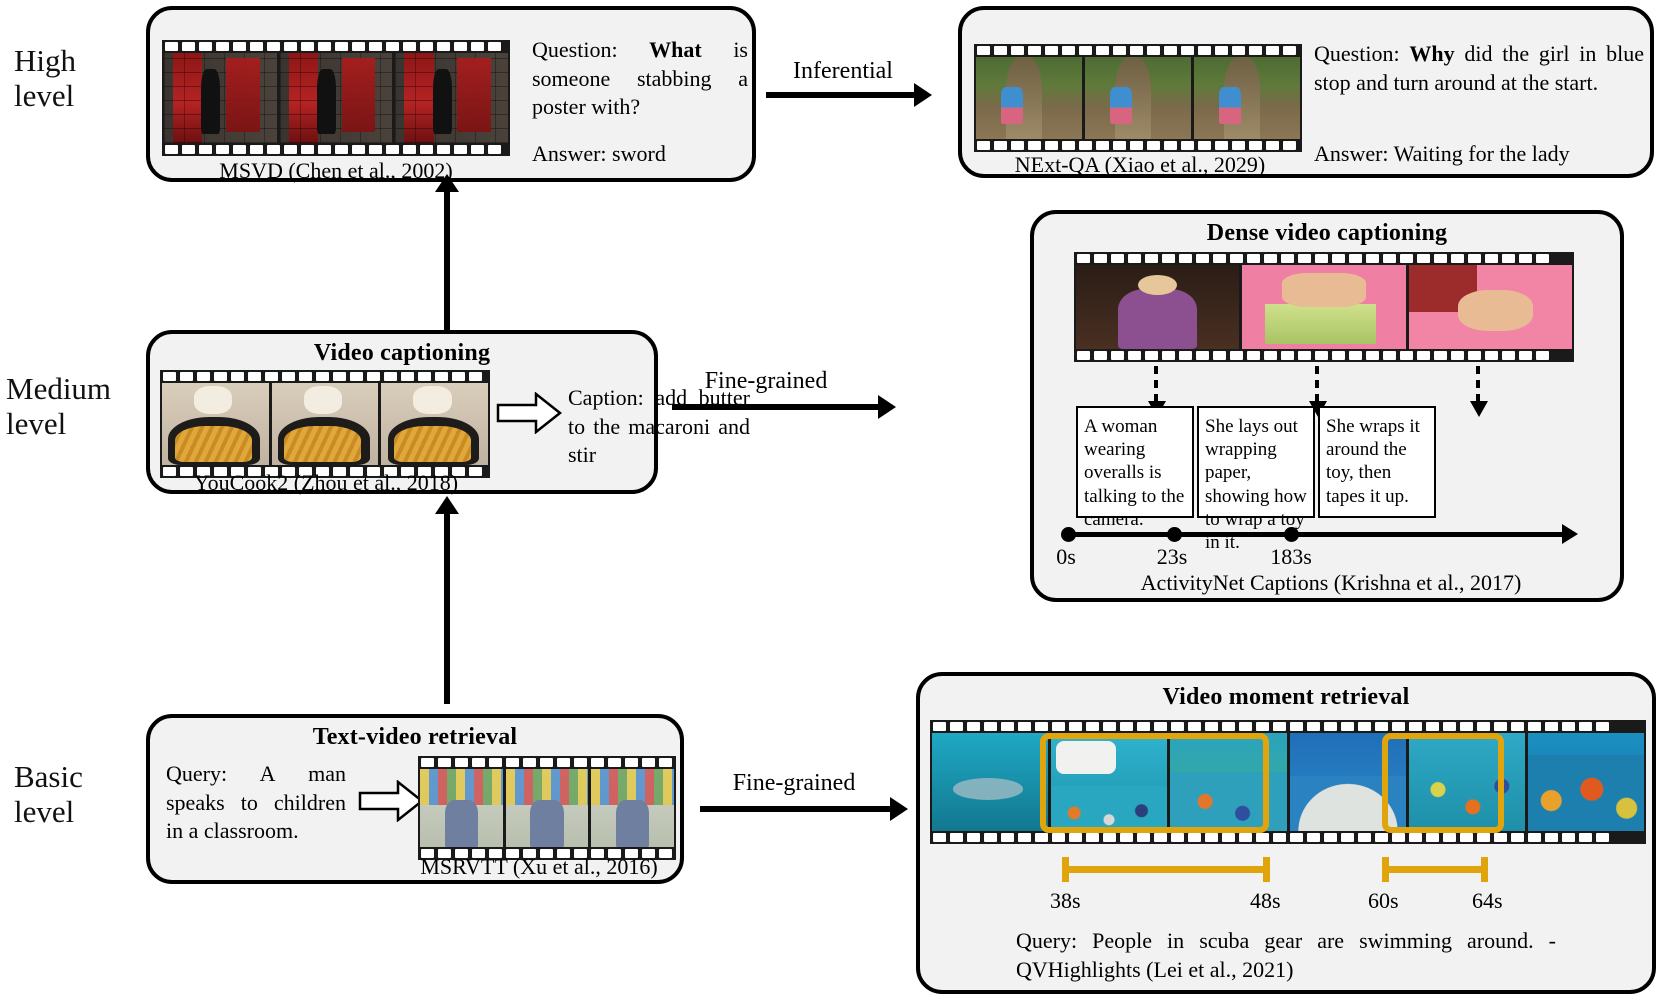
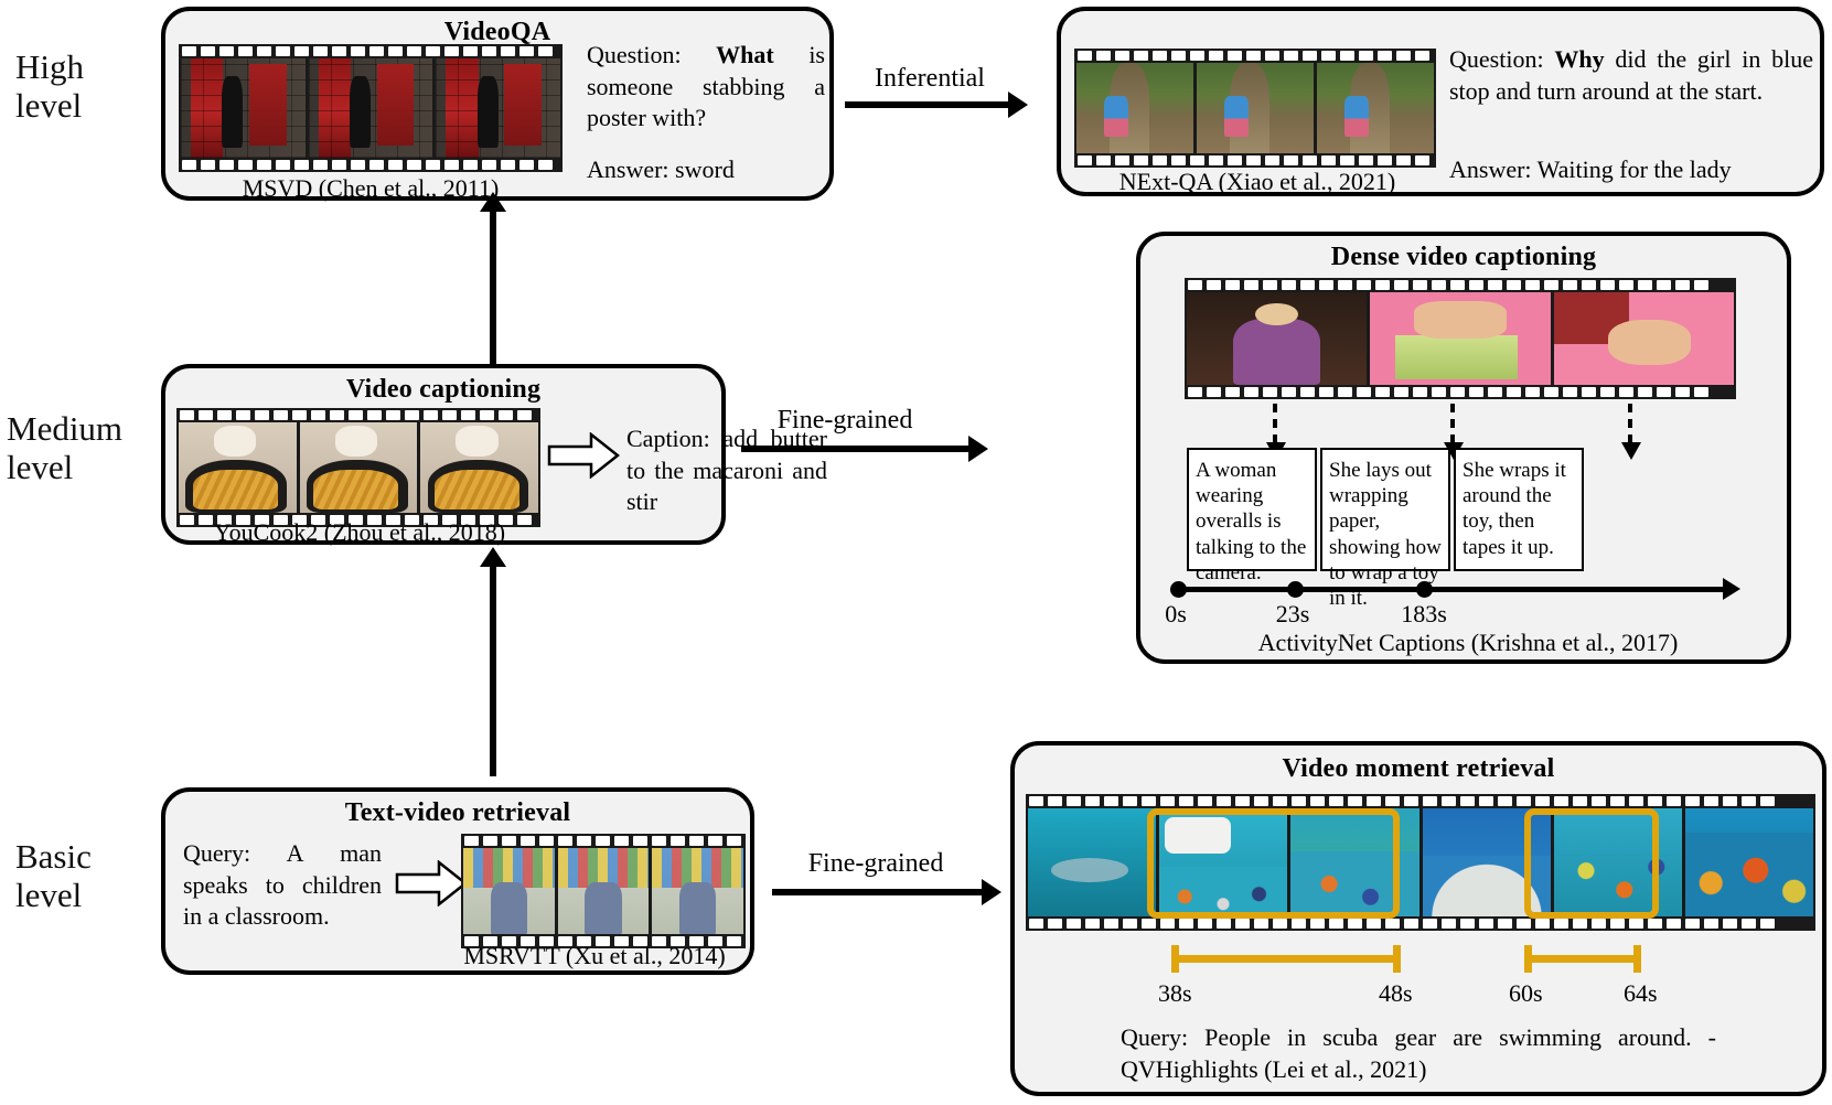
  High
  level
  Medium
  level
  Basic
  level
+ VideoQA
- MSVD (Chen et al., 2002)
+ MSVD (Chen et al., 2011)
  Question: What is someone stabbing a poster with?
  Answer: sword
  Inferential
- NExt-QA (Xiao et al., 2029)
+ NExt-QA (Xiao et al., 2021)
  Question: Why did the girl in blue stop and turn around at the start.
  Answer: Waiting for the lady
  Video captioning
  YouCook2 (Zhou et al., 2018)
  Caption: add butter to the macaroni and stir
  Fine-grained
  Dense video captioning
  A woman wearing overalls is talking to the camera.
  She lays out wrapping paper, showing how to wrap a toy in it.
  She wraps it around the toy, then tapes it up.
  0s
  23s
  183s
  ActivityNet Captions (Krishna et al., 2017)
  Text-video retrieval
  Query: A man speaks to children in a classroom.
- MSRVTT (Xu et al., 2016)
+ MSRVTT (Xu et al., 2014)
  Fine-grained
  Video moment retrieval
  38s
  48s
  60s
  64s
  Query: People in scuba gear are swimming around. - QVHighlights (Lei et al., 2021)
